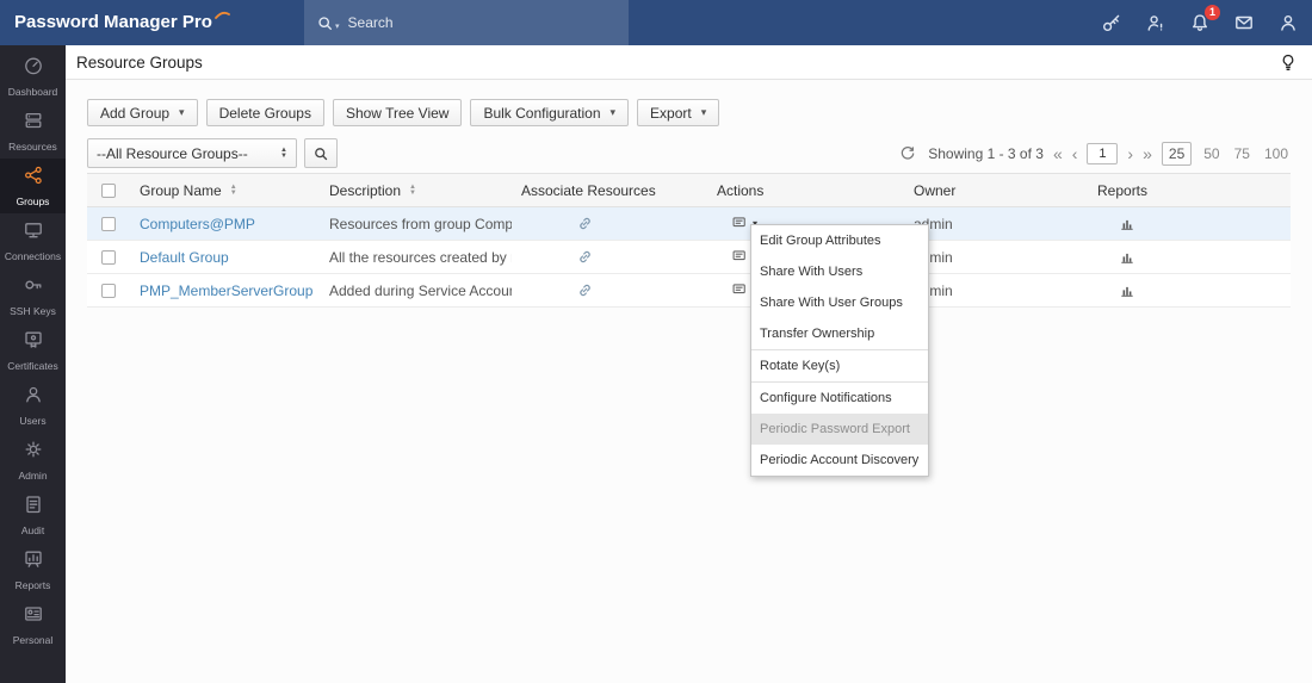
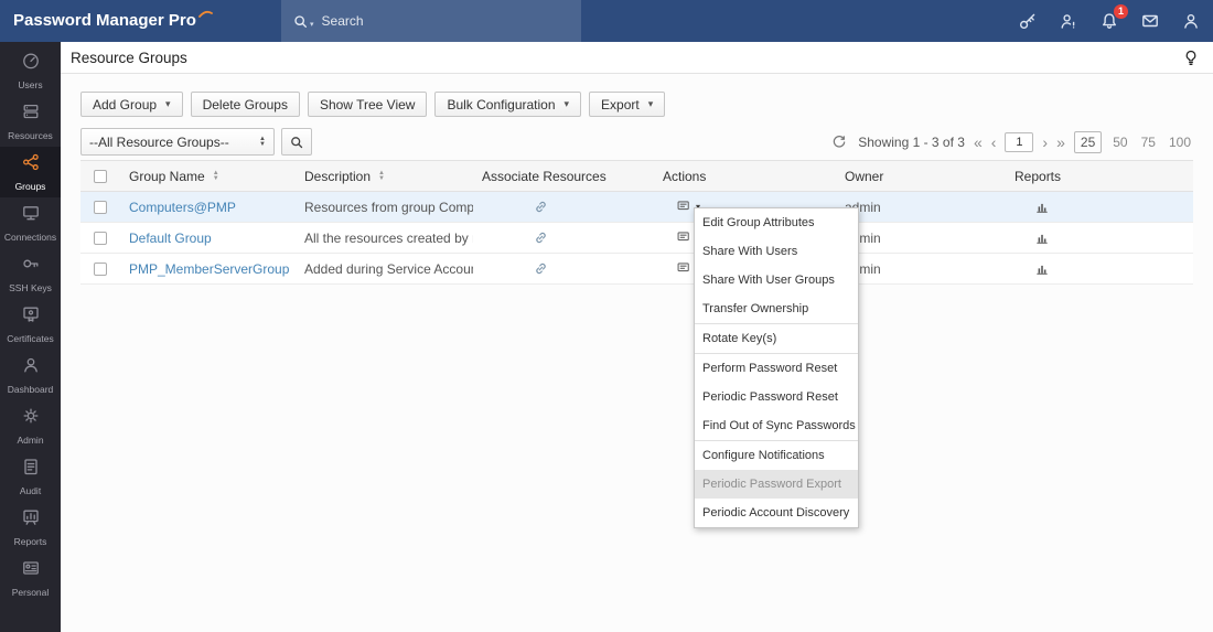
  Password Manager Pro
  Search
  1
- Dashboard
+ Users
  Resources
  Groups
  Connections
  SSH Keys
  Certificates
- Users
+ Dashboard
  Admin
  Audit
  Reports
  Personal
  Resource Groups
  Add Group
  Delete Groups
  Show Tree View
  Bulk Configuration
  Export
  --All Resource Groups--
  Showing 1 - 3 of 3
  1
  25
  50
  75
  100
  Group Name
  Description
  Associate Resources
  Actions
  Owner
  Reports
  Computers@PMP
  Resources from group Comp
  Default Group
  All the resources created by
  PMP_MemberServerGroup
  Added during Service Accou
  Edit Group Attributes
  Share With Users
  Share With User Groups
  Transfer Ownership
  Rotate Key(s)
+ Perform Password Reset
+ Periodic Password Reset
+ Find Out of Sync Passwords
  Configure Notifications
  Periodic Password Export
  Periodic Account Discovery
